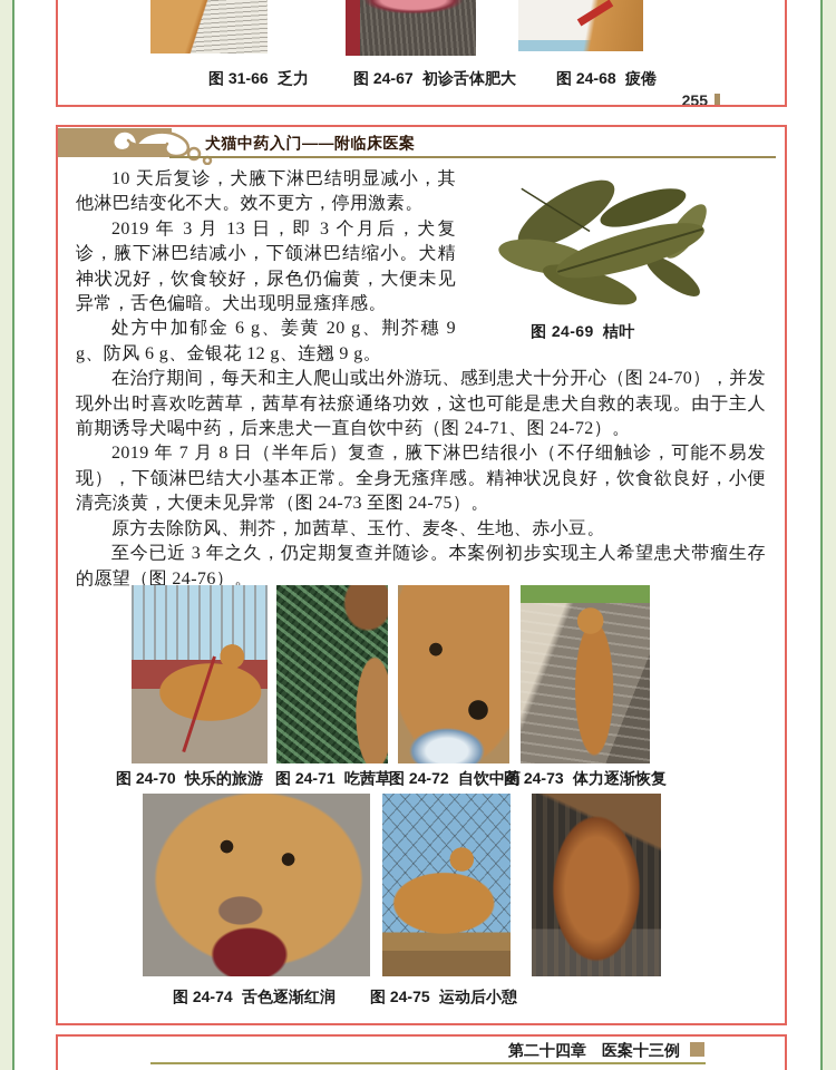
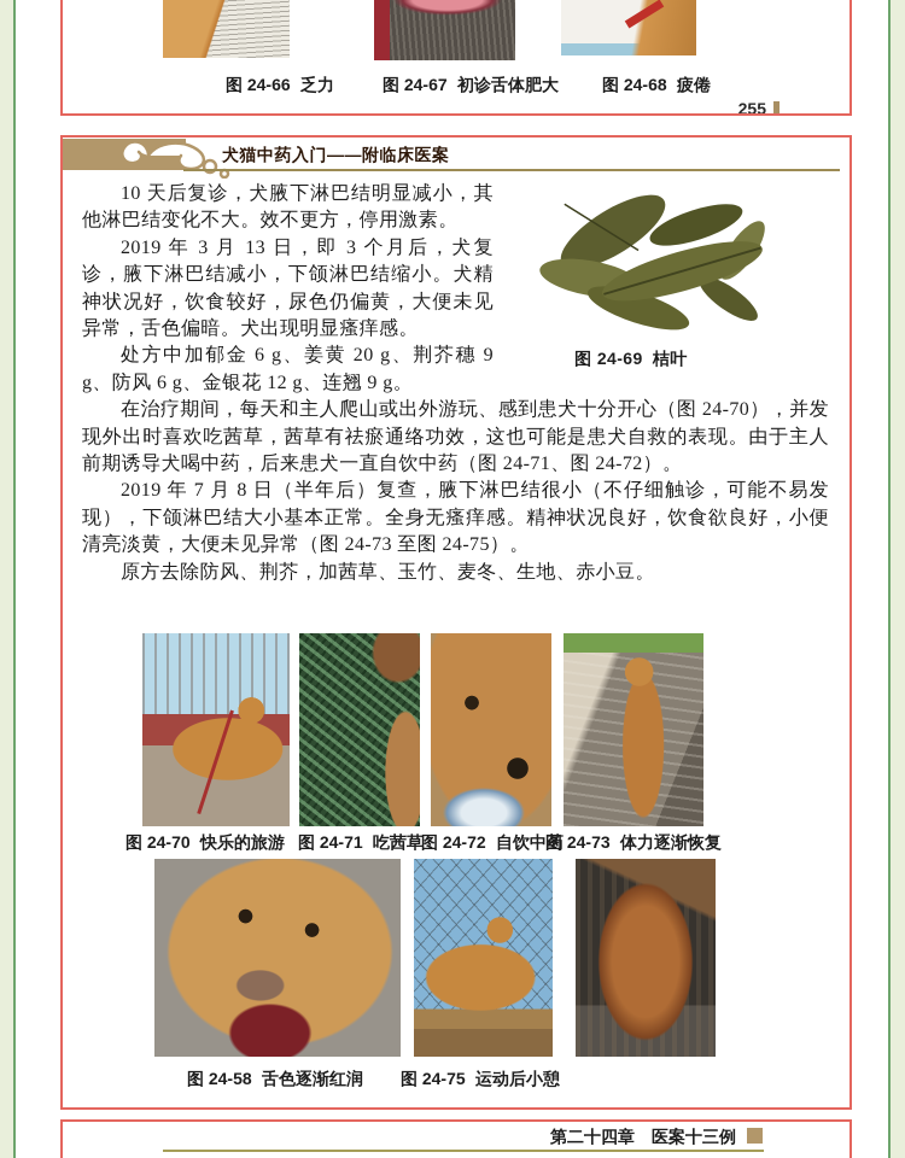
- 图 31-66 乏力
+ 图 24-66 乏力
  图 24-67 初诊舌体肥大
  图 24-68 疲倦
  255
  犬猫中药入门——附临床医案
  图 24-69 桔叶
  10 天后复诊，犬腋下淋巴结明显减小，其他淋巴结变化不大。效不更方，停用激素。
  2019 年 3 月 13 日，即 3 个月后，犬复诊，腋下淋巴结减小，下颌淋巴结缩小。犬精神状况好，饮食较好，尿色仍偏黄，大便未见异常，舌色偏暗。犬出现明显瘙痒感。
  处方中加郁金 6 g、姜黄 20 g、荆芥穗 9 g、防风 6 g、金银花 12 g、连翘 9 g。
  在治疗期间，每天和主人爬山或出外游玩、感到患犬十分开心（图 24-70），并发现外出时喜欢吃茜草，茜草有祛瘀通络功效，这也可能是患犬自救的表现。由于主人前期诱导犬喝中药，后来患犬一直自饮中药（图 24-71、图 24-72）。
  2019 年 7 月 8 日（半年后）复查，腋下淋巴结很小（不仔细触诊，可能不易发现），下颌淋巴结大小基本正常。全身无瘙痒感。精神状况良好，饮食欲良好，小便清亮淡黄，大便未见异常（图 24-73 至图 24-75）。
  原方去除防风、荆芥，加茜草、玉竹、麦冬、生地、赤小豆。
- 至今已近 3 年之久，仍定期复查并随诊。本案例初步实现主人希望患犬带瘤生存的愿望（图 24-76）。
  图 24-70 快乐的旅游
  图 24-71 吃茜草
  图 24-72 自饮中药
  图 24-73 体力逐渐恢复
- 图 24-74 舌色逐渐红润
+ 图 24-58 舌色逐渐红润
  图 24-75 运动后小憩
  第二十四章 医案十三例
